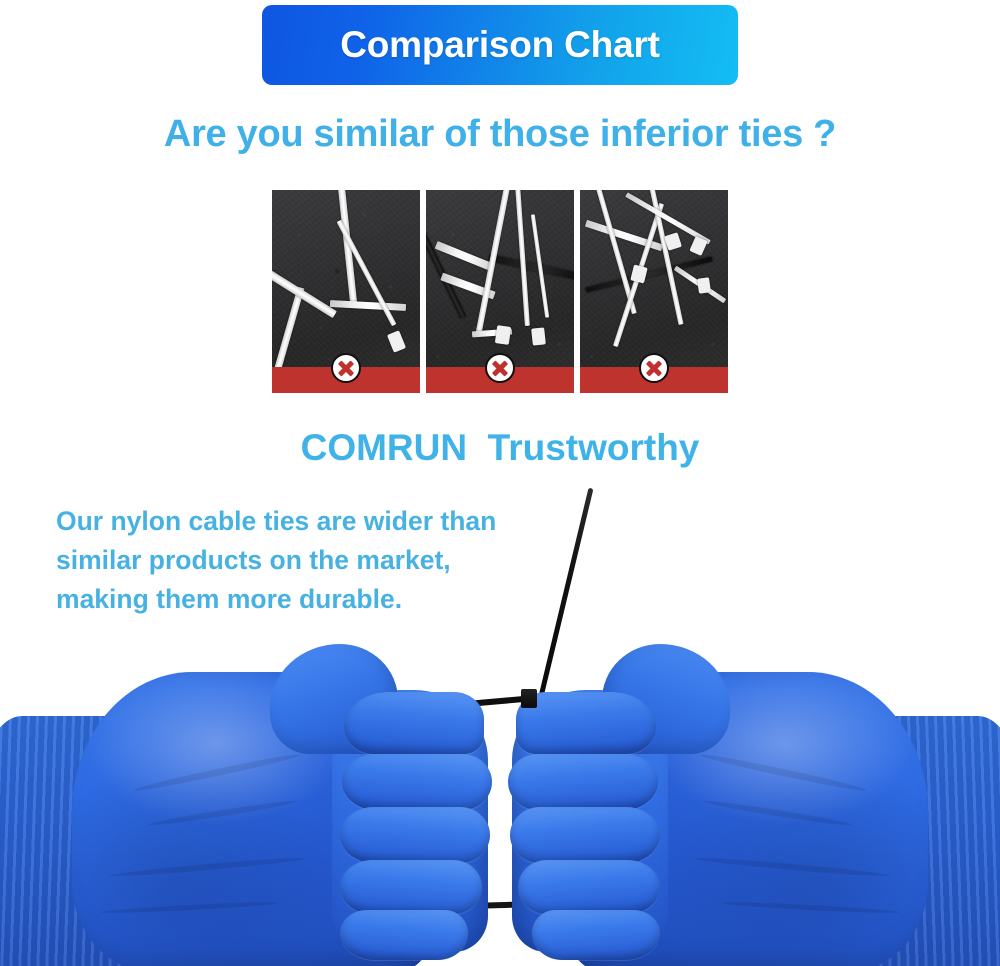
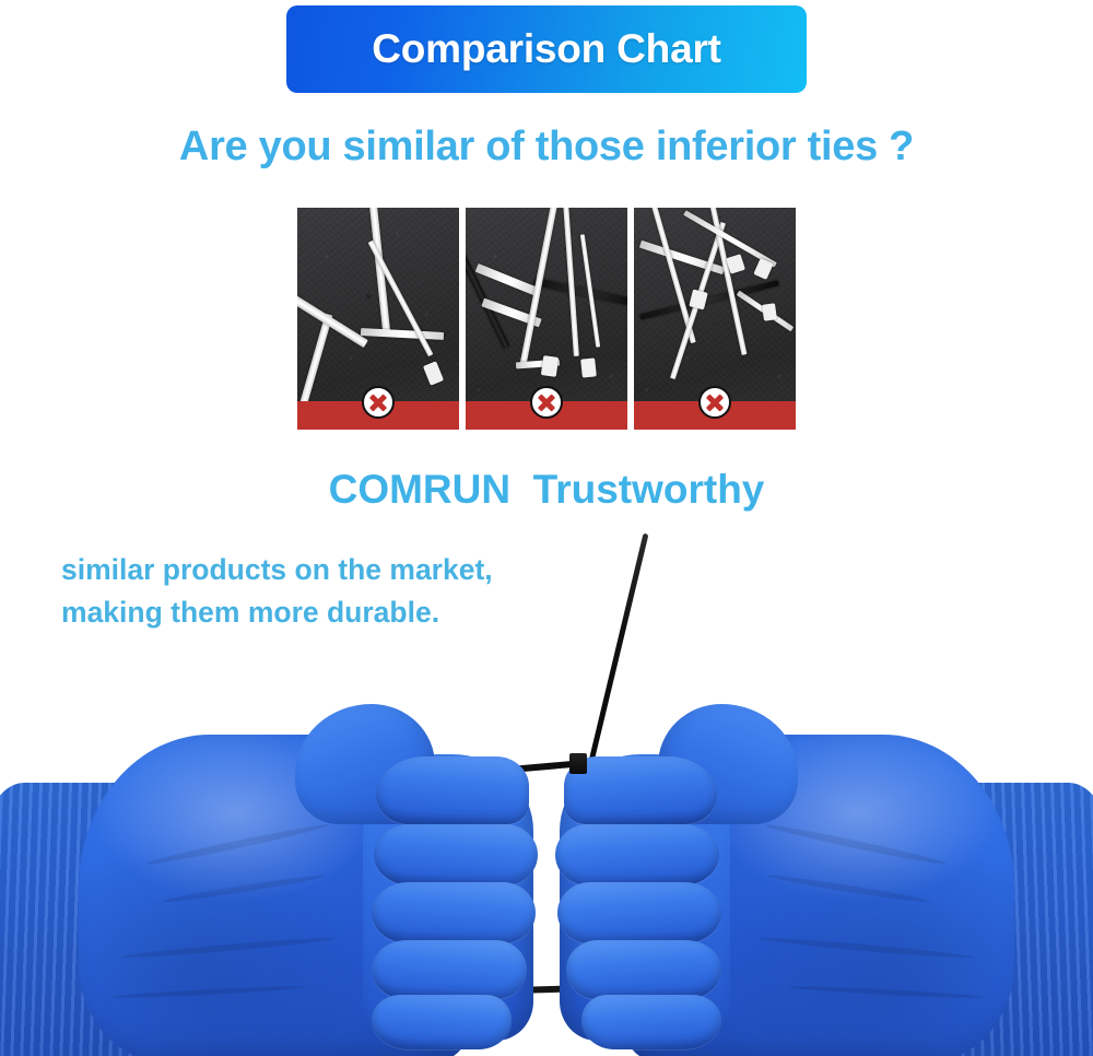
  Comparison Chart
  Are you similar of those inferior ties ?
  COMRUN Trustworthy
- Our nylon cable ties are wider than
  similar products on the market,
  making them more durable.
